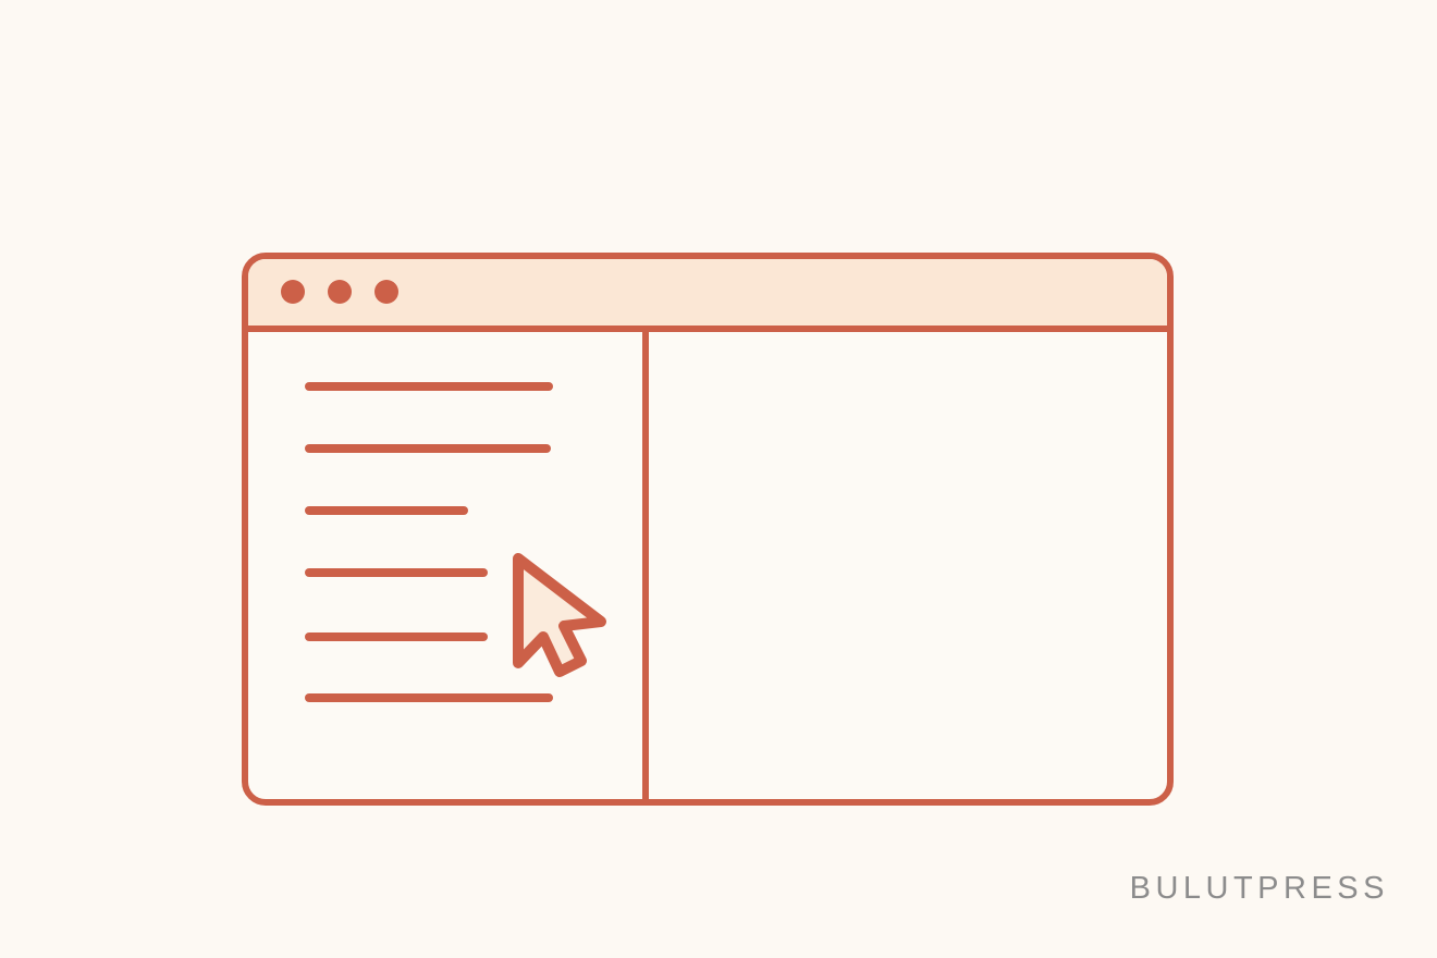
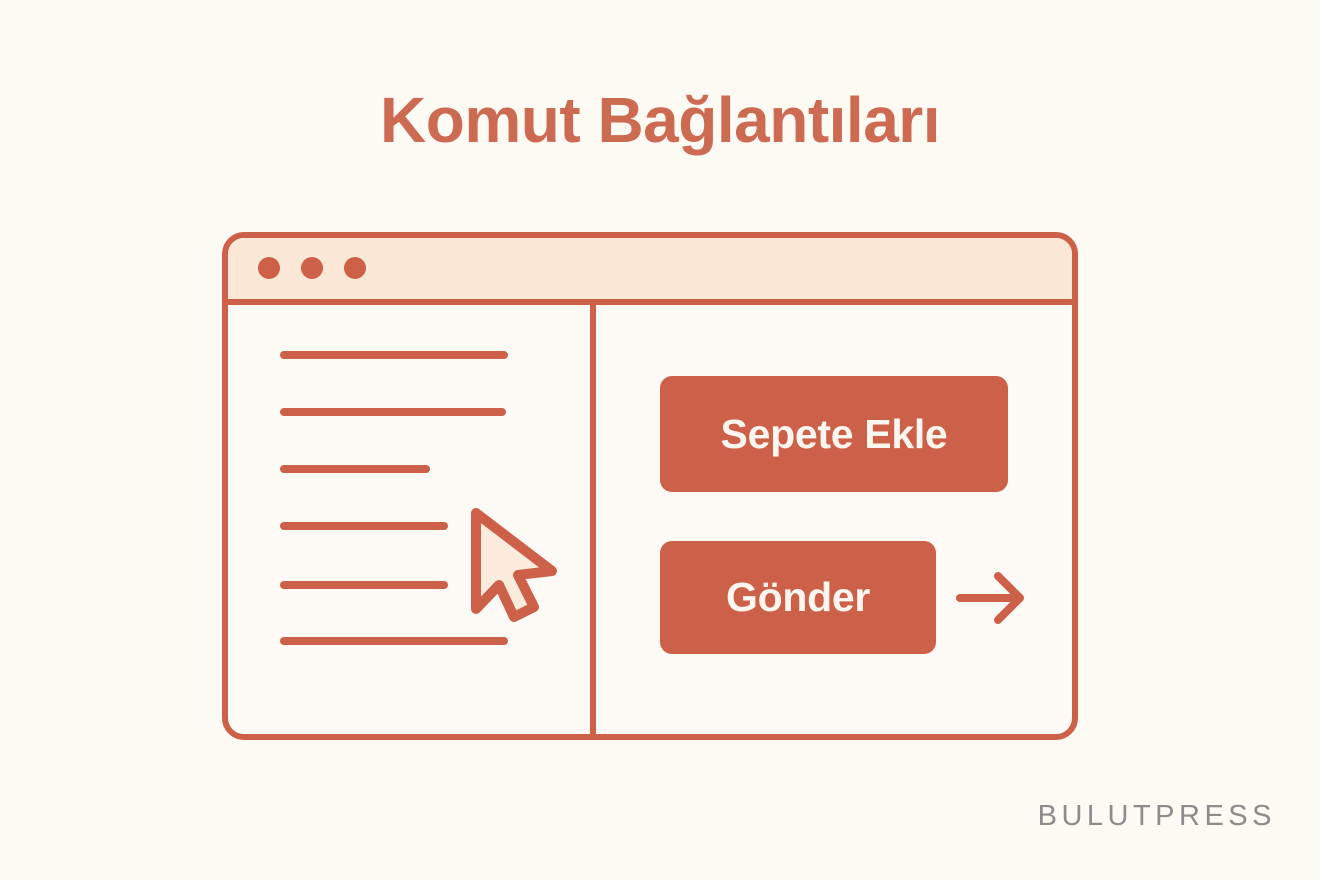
+ Komut Bağlantıları
+ Sepete Ekle
+ Gönder
  BULUTPRESS
